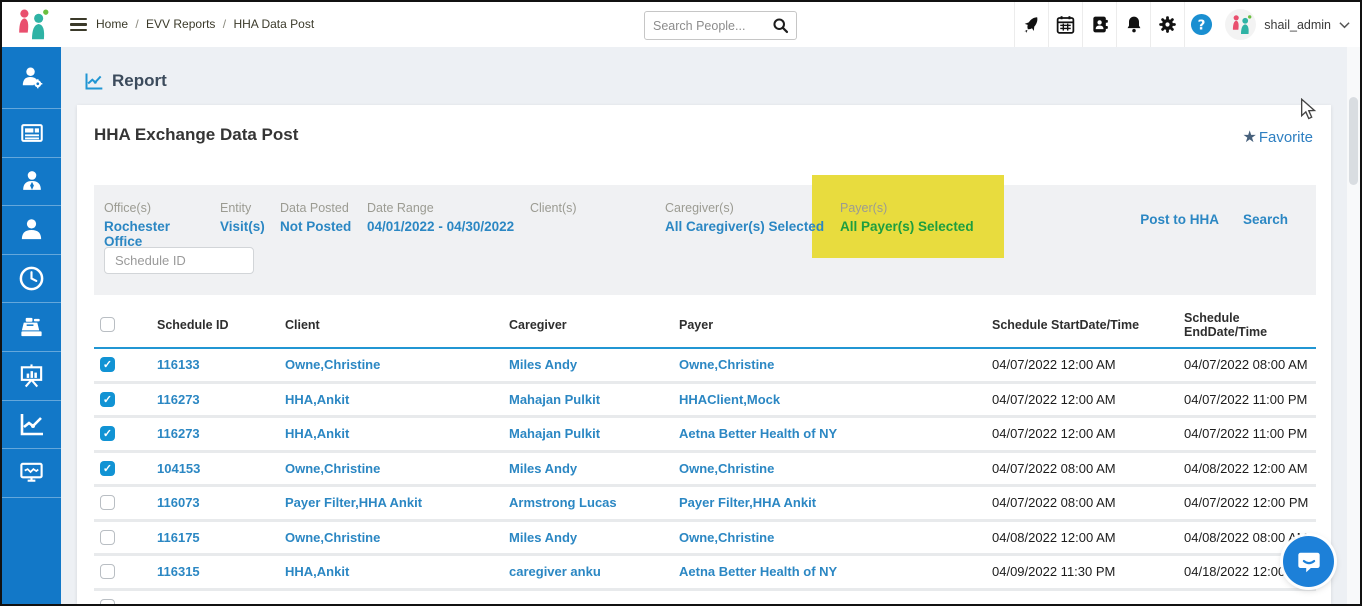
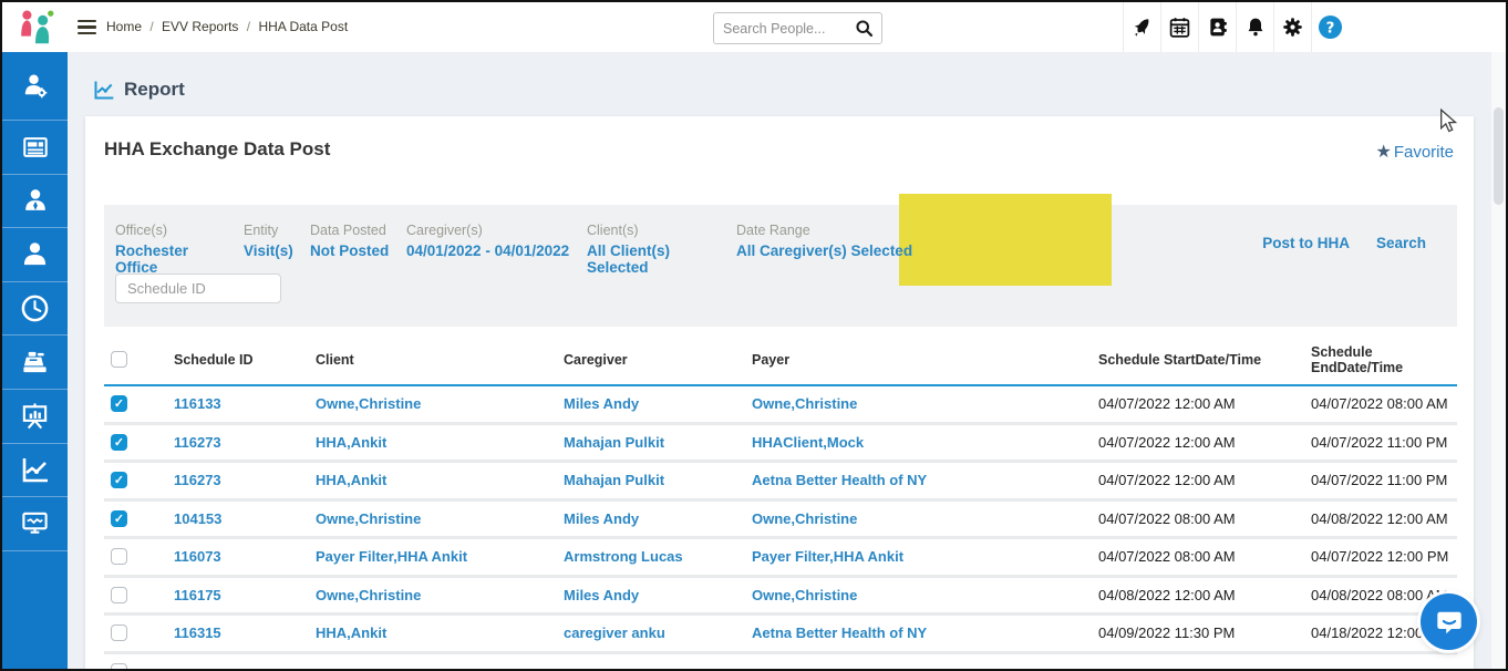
  Home / EVV Reports / HHA Data Post
  Search People...
  ?
- shail_admin
  Report
  HHA Exchange Data Post
  ★
  Favorite
  Office(s)
  Rochester Office
  Entity
  Visit(s)
  Data Posted
  Not Posted
- Date Range
+ Caregiver(s)
- 04/01/2022 - 04/30/2022
+ 04/01/2022 - 04/01/2022
  Client(s)
+ All Client(s) Selected
- Caregiver(s)
+ Date Range
  All Caregiver(s) Selected
- Payer(s)
- All Payer(s) Selected
  Post to HHA
  Search
  Schedule ID
  Schedule ID
  Client
  Caregiver
  Payer
  Schedule StartDate/Time
  Schedule EndDate/Time
  ✓
  116133
  Owne,Christine
  Miles Andy
  Owne,Christine
  04/07/2022 12:00 AM
  04/07/2022 08:00 AM
  ✓
  116273
  HHA,Ankit
  Mahajan Pulkit
  HHAClient,Mock
  04/07/2022 12:00 AM
  04/07/2022 11:00 PM
  ✓
  116273
  HHA,Ankit
  Mahajan Pulkit
  Aetna Better Health of NY
  04/07/2022 12:00 AM
  04/07/2022 11:00 PM
  ✓
  104153
  Owne,Christine
  Miles Andy
  Owne,Christine
  04/07/2022 08:00 AM
  04/08/2022 12:00 AM
  116073
  Payer Filter,HHA Ankit
  Armstrong Lucas
  Payer Filter,HHA Ankit
  04/07/2022 08:00 AM
  04/07/2022 12:00 PM
  116175
  Owne,Christine
  Miles Andy
  Owne,Christine
  04/08/2022 12:00 AM
  04/08/2022 08:00 A
  116315
  HHA,Ankit
  caregiver anku
  Aetna Better Health of NY
  04/09/2022 11:30 PM
  04/18/2022 12:00
